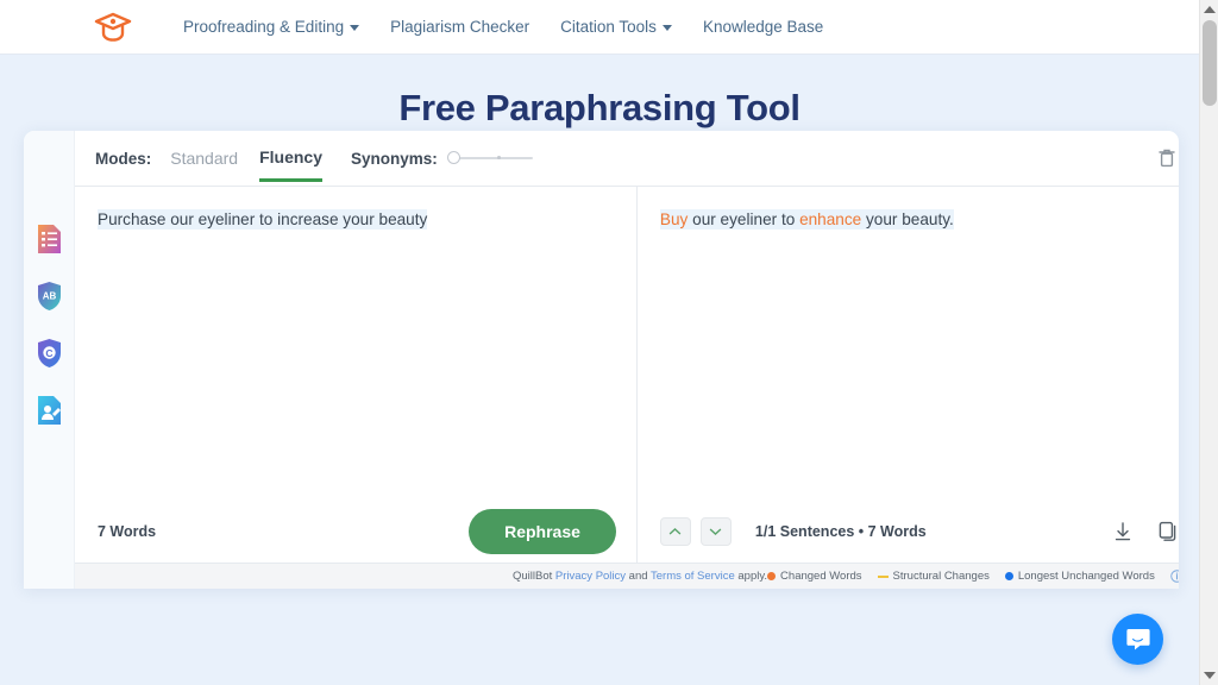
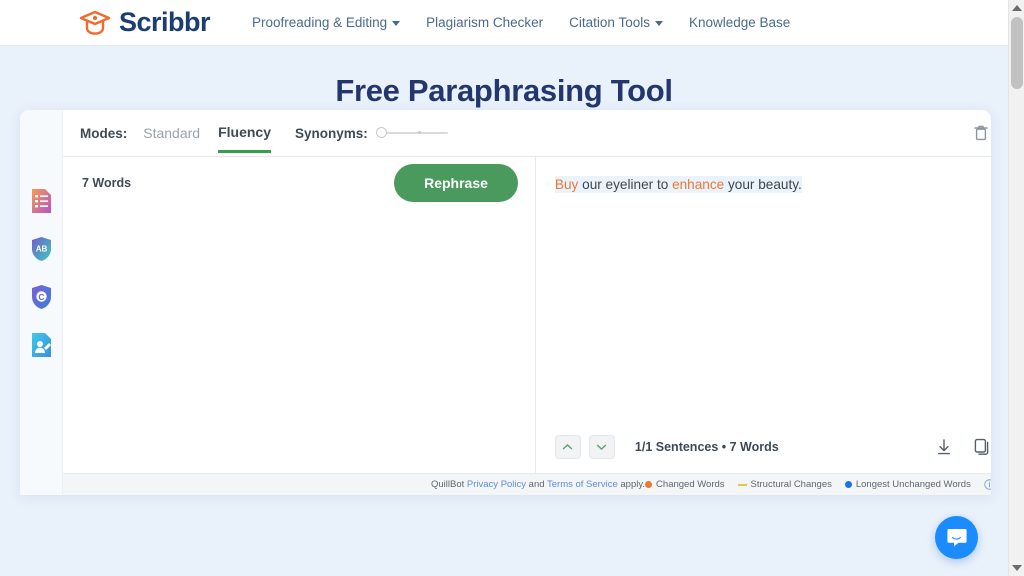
+ Scribbr
  Proofreading & Editing
  Plagiarism Checker
  Citation Tools
  Knowledge Base
  Free Paraphrasing Tool
  AB
  C
  Modes:
  Standard
  Fluency
  Synonyms:
- Purchase our eyeliner to increase your beauty
  7 Words
  Rephrase
  Buy our eyeliner to enhance your beauty.
  1/1 Sentences • 7 Words
  QuillBot Privacy Policy and Terms of Service apply.
  Changed Words
  Structural Changes
  Longest Unchanged Words
